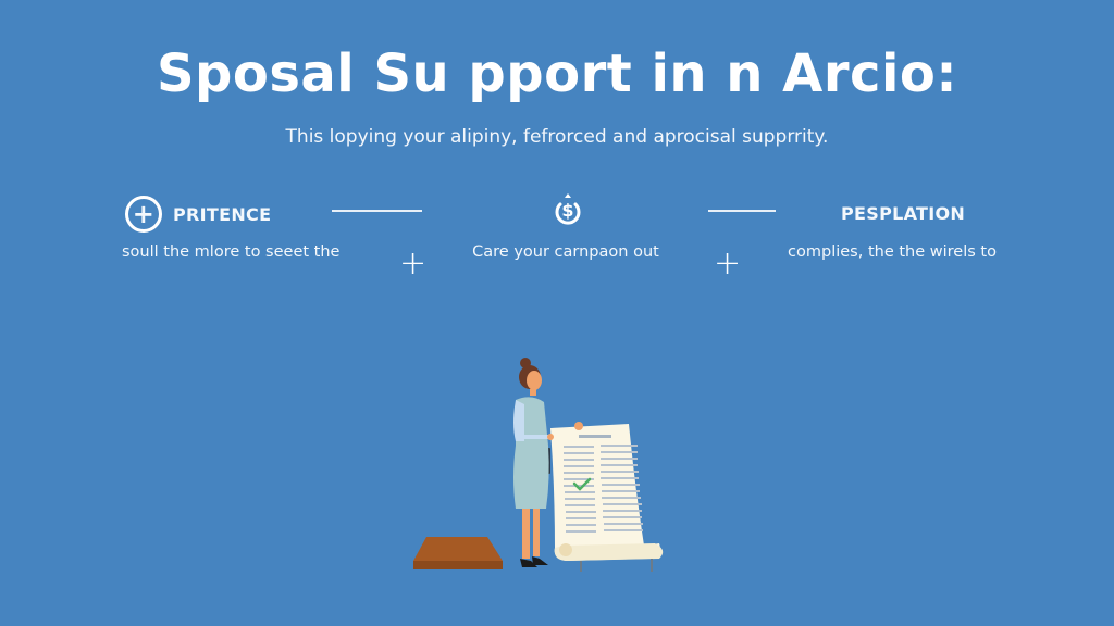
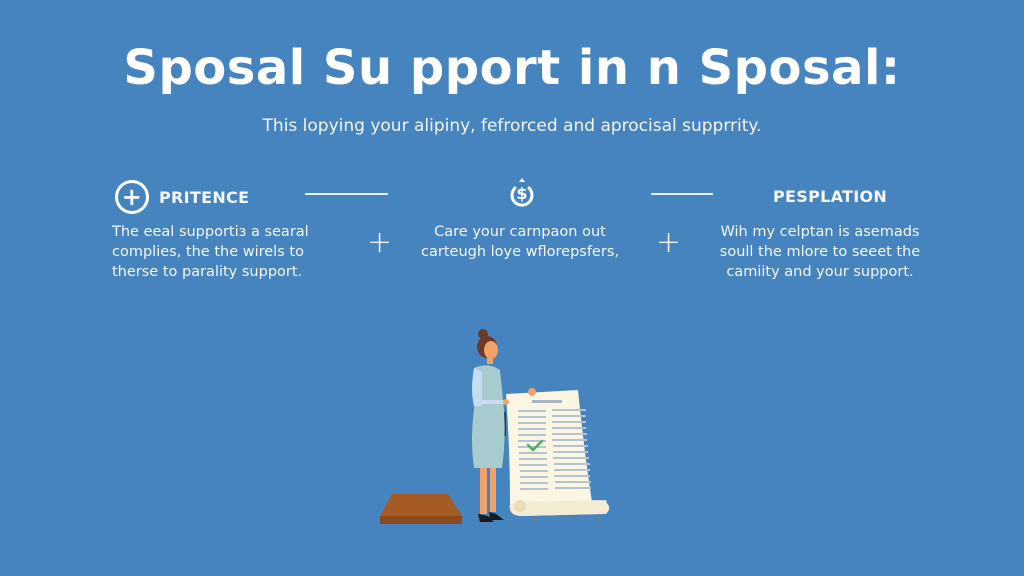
- Sposal Su pport in n Arcio:
+ Sposal Su pport in n Sposal:
  This lopying your alipiny, fefrorced and aprocisal supprrity.
  +
  PRITENCE
+ The eeal supportiз a searal
- soull the mlore to seeet the
+ complies, the the wirels to
+ therse to parality support.
  +
  $
  Care your carnpaon out
+ carteugh loye wflorepsfers,
  +
  PESPLATION
+ Wih my celptan is asemads
- complies, the the wirels to
+ soull the mlore to seeet the
+ camiity and your support.
